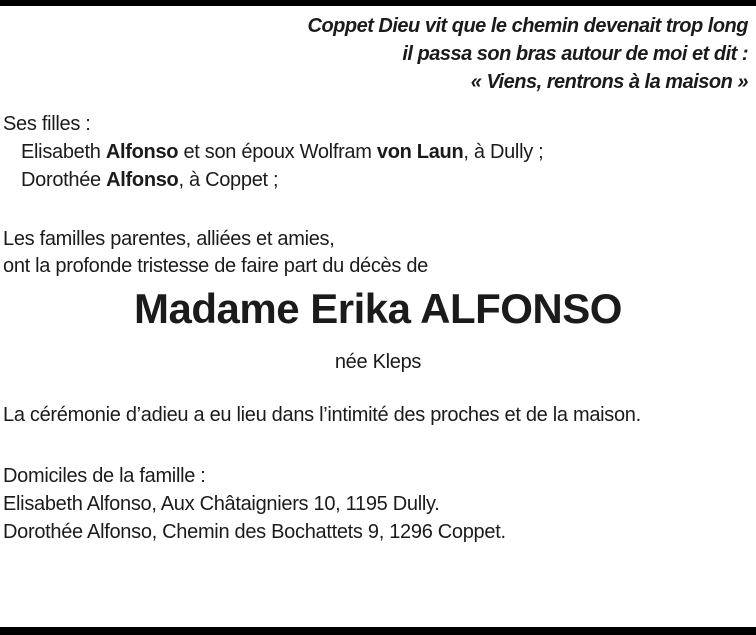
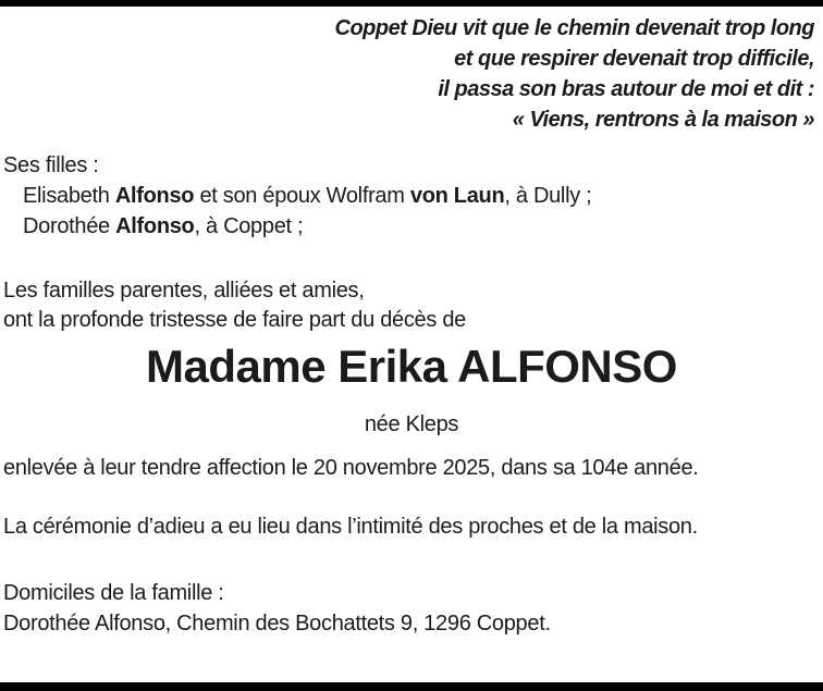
  Coppet Dieu vit que le chemin devenait trop long
+ et que respirer devenait trop difficile,
  il passa son bras autour de moi et dit :
  « Viens, rentrons à la maison »
  Ses filles :
  Elisabeth Alfonso et son époux Wolfram von Laun, à Dully ;
  Dorothée Alfonso, à Coppet ;
  Les familles parentes, alliées et amies,
  ont la profonde tristesse de faire part du décès de
  Madame Erika ALFONSO
  née Kleps
+ enlevée à leur tendre affection le 20 novembre 2025, dans sa 104e année.
  La cérémonie d’adieu a eu lieu dans l’intimité des proches et de la maison.
  Domiciles de la famille :
- Elisabeth Alfonso, Aux Châtaigniers 10, 1195 Dully.
  Dorothée Alfonso, Chemin des Bochattets 9, 1296 Coppet.
